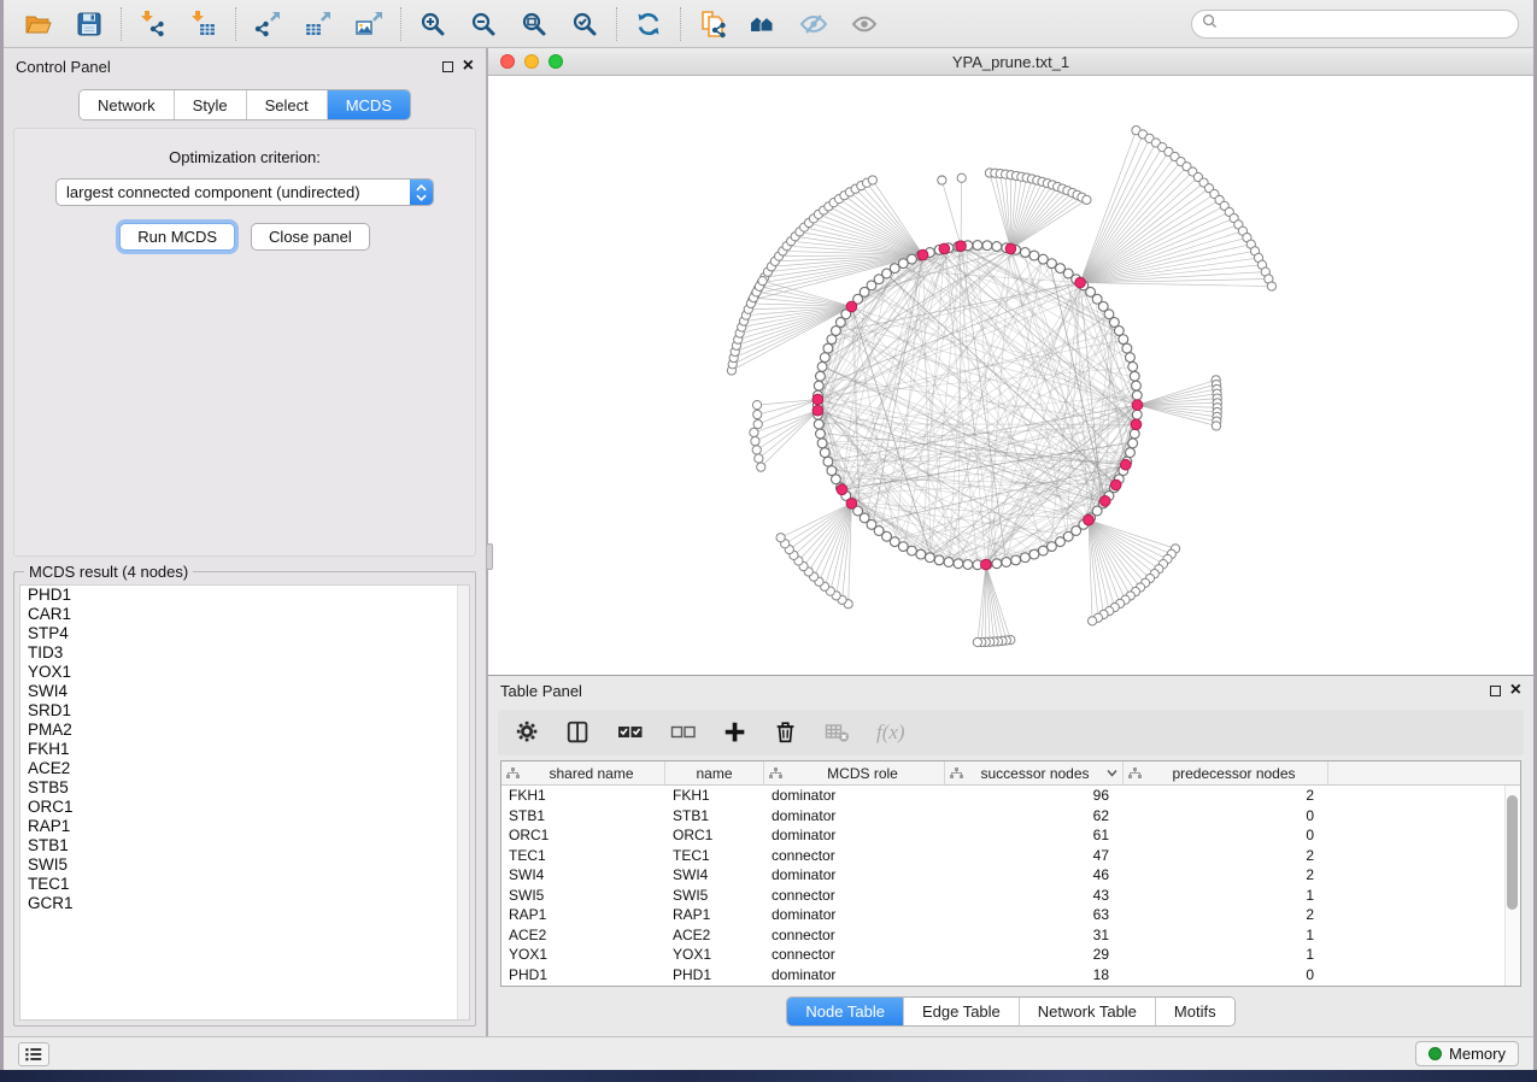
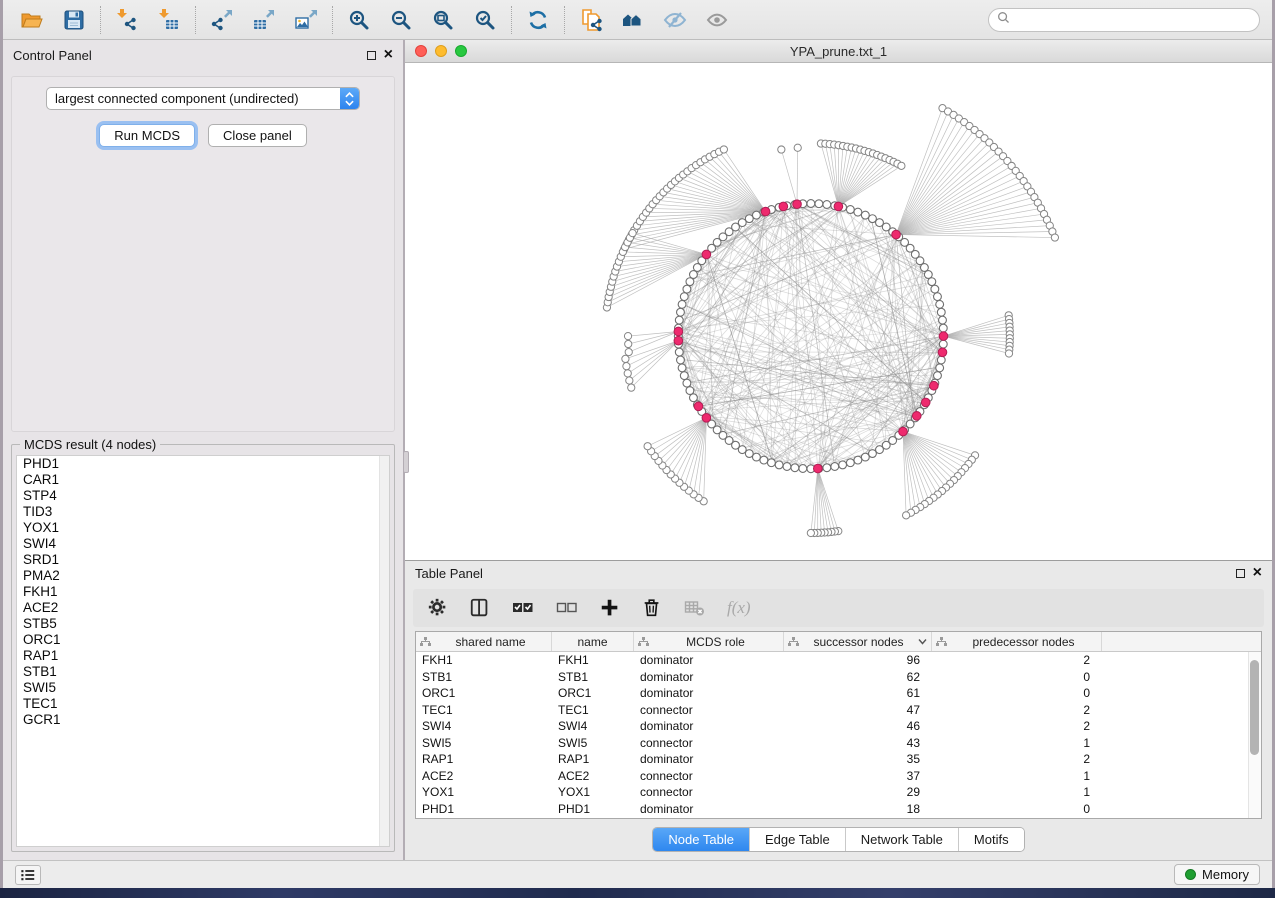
  Control Panel
  ×
- Network
- Style
- Select
- MCDS
- Optimization criterion:
  largest connected component (undirected)
  Run MCDS
  Close panel
  MCDS result (4 nodes)
  PHD1
  CAR1
  STP4
  TID3
  YOX1
  SWI4
  SRD1
  PMA2
  FKH1
  ACE2
  STB5
  ORC1
  RAP1
  STB1
  SWI5
  TEC1
  GCR1
  YPA_prune.txt_1
  Table Panel
  ×
  f(x)
  shared name
  name
  MCDS role
  successor nodes
  predecessor nodes
  FKH1
  FKH1
  dominator
  96
  2
  STB1
  STB1
  dominator
  62
  0
  ORC1
  ORC1
  dominator
  61
  0
  TEC1
  TEC1
  connector
  47
  2
  SWI4
  SWI4
  dominator
  46
  2
  SWI5
  SWI5
  connector
  43
  1
  RAP1
  RAP1
  dominator
- 63
+ 35
  2
  ACE2
  ACE2
  connector
- 31
+ 37
  1
  YOX1
  YOX1
  connector
  29
  1
  PHD1
  PHD1
  dominator
  18
  0
  Node Table
  Edge Table
  Network Table
  Motifs
  Memory
